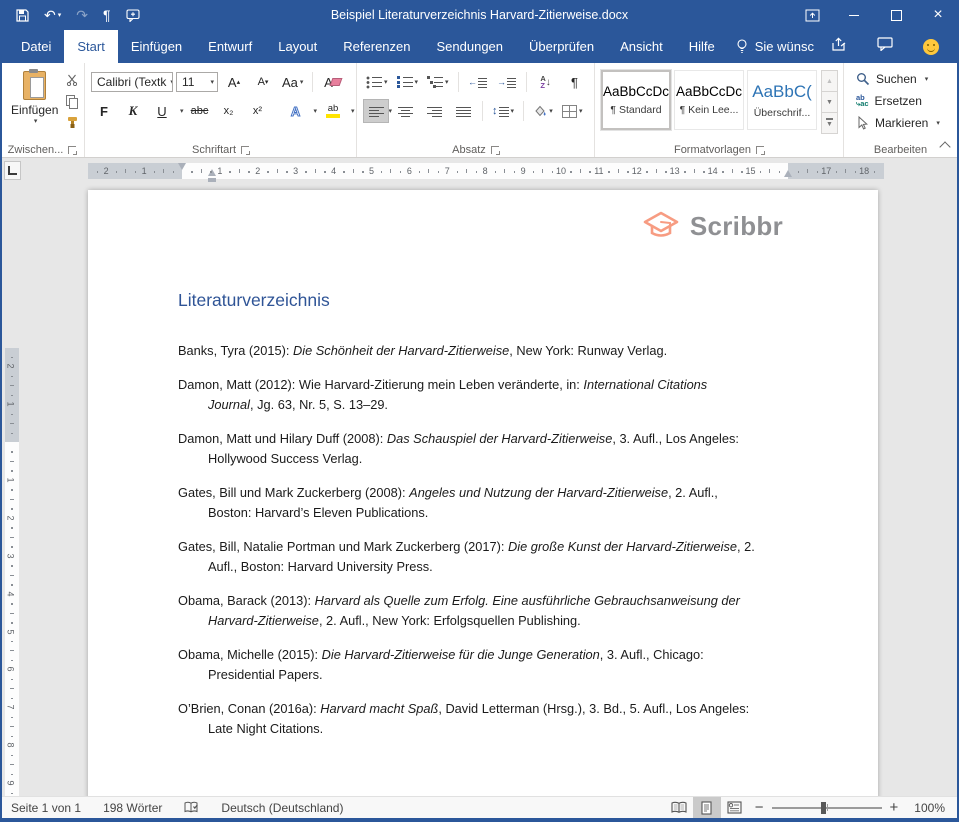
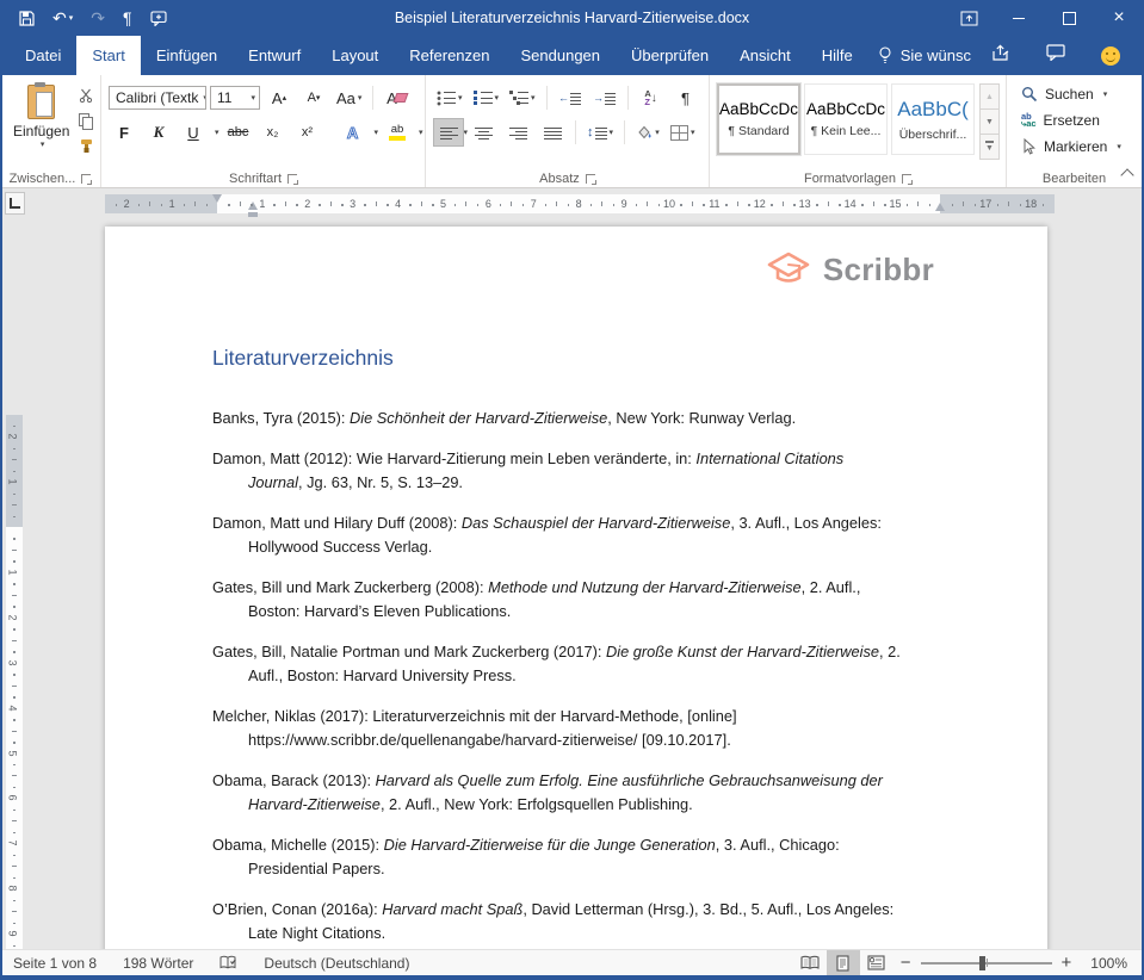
  ↶
  ↷
  ¶
  Beispiel Literaturverzeichnis Harvard-Zitierweise.docx
  ×
  Datei
  Start
  Einfügen
  Entwurf
  Layout
  Referenzen
  Sendungen
  Überprüfen
  Ansicht
  Hilfe
  Sie wünsc
  Einfügen
  Zwischen...
  Calibri (Textk
  11
  A
  A
  Aa
  A
  F
  K
  U
  abc
  x₂
  x²
  A
  ab
  Schriftart
  ←
  →
  A
  Z
  ↓
  ¶
  ↕
  Absatz
  AaBbCcDc
  ¶ Standard
  AaBbCcDc
  ¶ Kein Lee...
  AaBbC(
  Überschrif...
  Formatvorlagen
  Suchen
  ab
  ⤷ac
  Ersetzen
  Markieren
  Bearbeiten
  2
  1
  1
  2
  3
  4
  5
  6
  7
  8
  9
  10
  11
  12
  13
  14
  15
  17
  18
  Scribbr
  Literaturverzeichnis
  Banks, Tyra (2015): Die Schönheit der Harvard-Zitierweise, New York: Runway Verlag.
  Damon, Matt (2012): Wie Harvard-Zitierung mein Leben veränderte, in: International Citations
  Journal, Jg. 63, Nr. 5, S. 13–29.
  Damon, Matt und Hilary Duff (2008): Das Schauspiel der Harvard-Zitierweise, 3. Aufl., Los Angeles:
  Hollywood Success Verlag.
- Gates, Bill und Mark Zuckerberg (2008): Angeles und Nutzung der Harvard-Zitierweise, 2. Aufl.,
+ Gates, Bill und Mark Zuckerberg (2008): Methode und Nutzung der Harvard-Zitierweise, 2. Aufl.,
  Boston: Harvard’s Eleven Publications.
  Gates, Bill, Natalie Portman und Mark Zuckerberg (2017): Die große Kunst der Harvard-Zitierweise, 2.
  Aufl., Boston: Harvard University Press.
+ Melcher, Niklas (2017): Literaturverzeichnis mit der Harvard-Methode, [online]
+ https://www.scribbr.de/quellenangabe/harvard-zitierweise/ [09.10.2017].
  Obama, Barack (2013): Harvard als Quelle zum Erfolg. Eine ausführliche Gebrauchsanweisung der
  Harvard-Zitierweise, 2. Aufl., New York: Erfolgsquellen Publishing.
  Obama, Michelle (2015): Die Harvard-Zitierweise für die Junge Generation, 3. Aufl., Chicago:
  Presidential Papers.
  O’Brien, Conan (2016a): Harvard macht Spaß, David Letterman (Hrsg.), 3. Bd., 5. Aufl., Los Angeles:
  Late Night Citations.
- Seite 1 von 1
+ Seite 1 von 8
  198 Wörter
  Deutsch (Deutschland)
  −
  +
  100%
